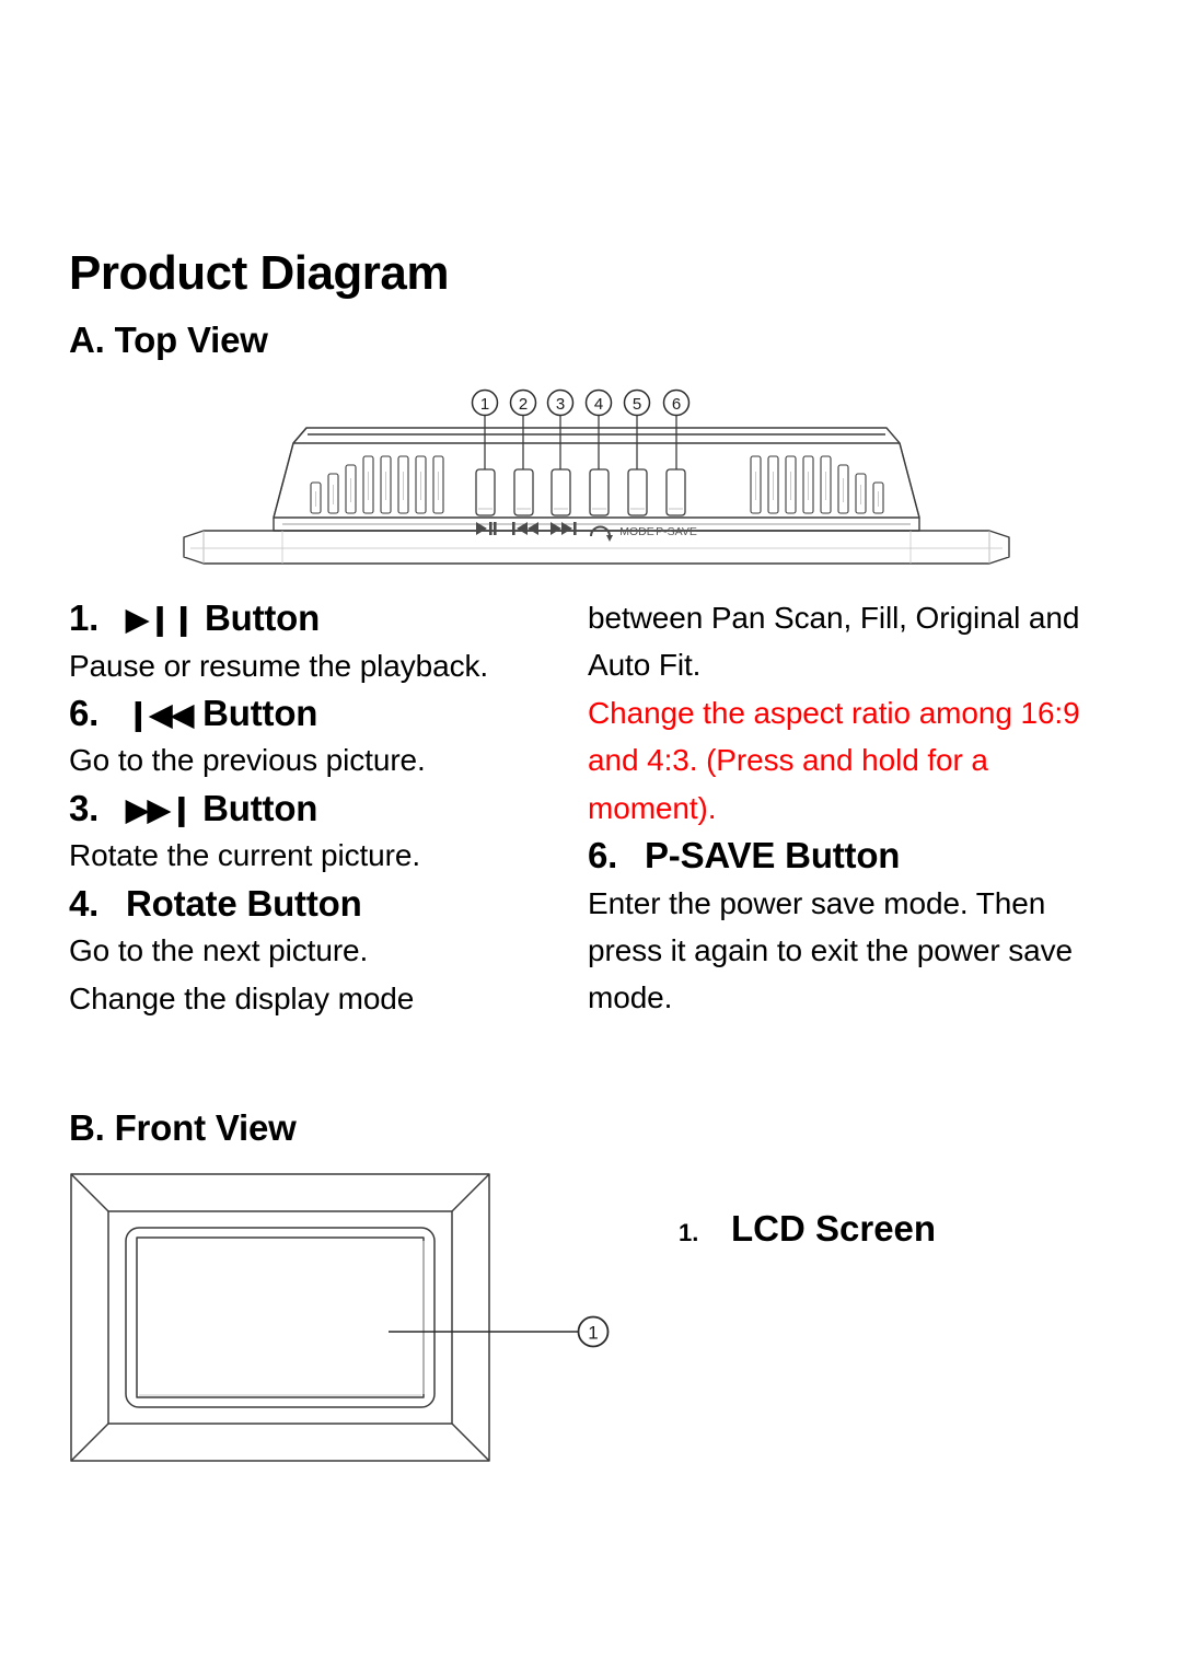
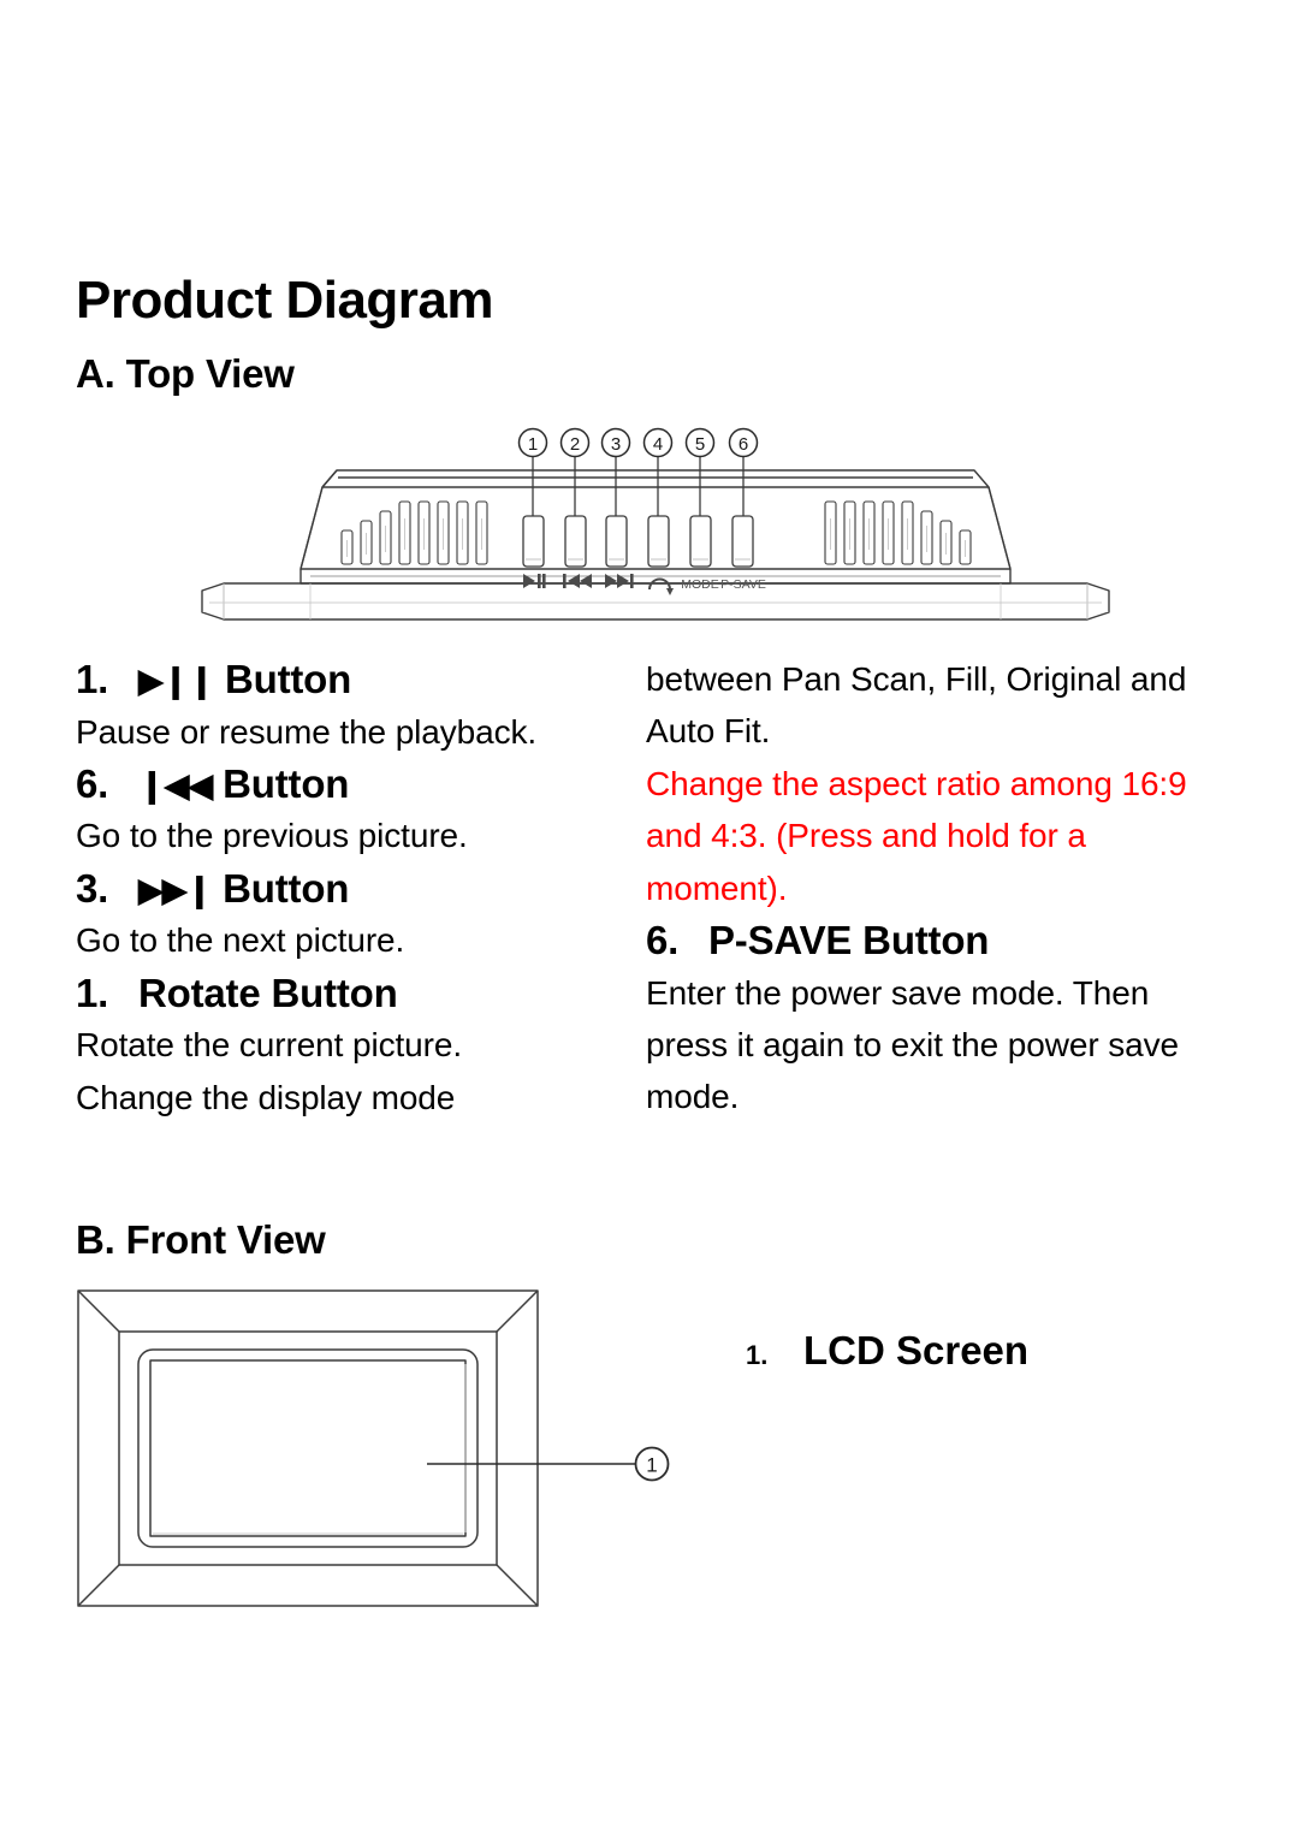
  Product Diagram
  A. Top View
  MODE
  P-SAVE
  1
  2
  3
  4
  5
  6
  1. ▶❙❙ Button
  Pause or resume the playback.
  6. ❙◀◀ Button
  Go to the previous picture.
  3. ▶▶❙ Button
- Rotate the current picture.
+ Go to the next picture.
- 4. Rotate Button
+ 1. Rotate Button
- Go to the next picture.
+ Rotate the current picture.
  Change the display mode
  between Pan Scan, Fill, Original and Auto Fit.
  Change the aspect ratio among 16:9 and 4:3. (Press and hold for a moment).
  6. P-SAVE Button
  Enter the power save mode. Then press it again to exit the power save mode.
  B. Front View
  1
  1. LCD Screen
